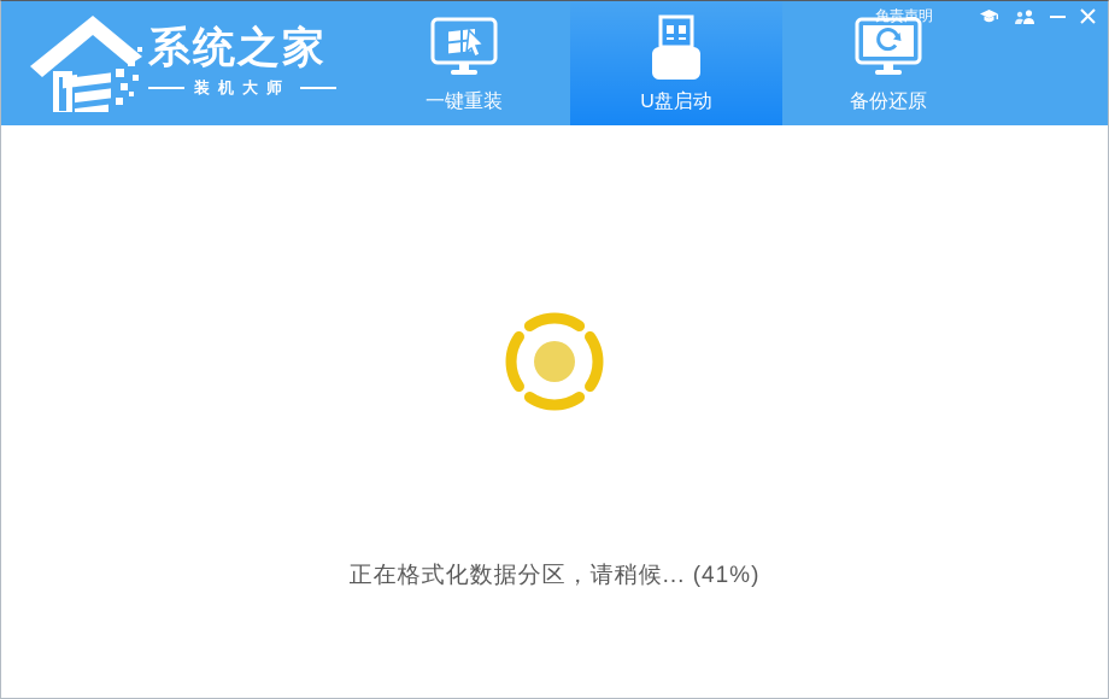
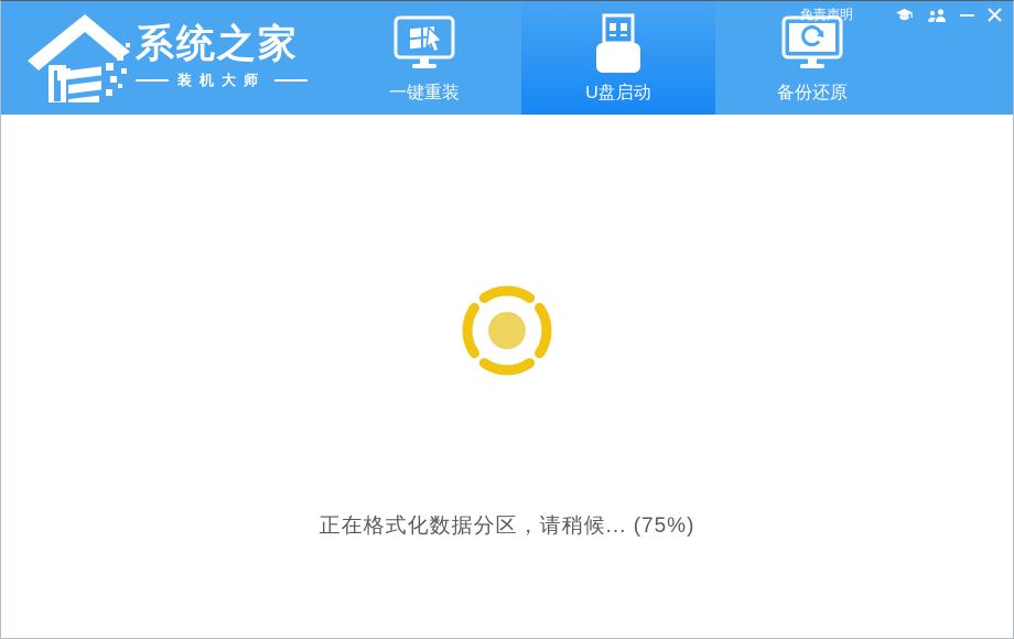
  系统之家
  装机大师
  一键重装
  U盘启动
  备份还原
  免责声明
- 正在格式化数据分区，请稍候... (41%)
+ 正在格式化数据分区，请稍候... (75%)
